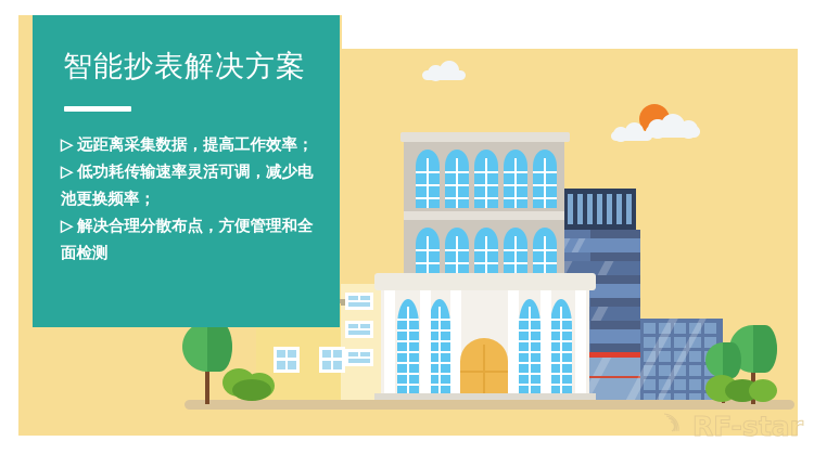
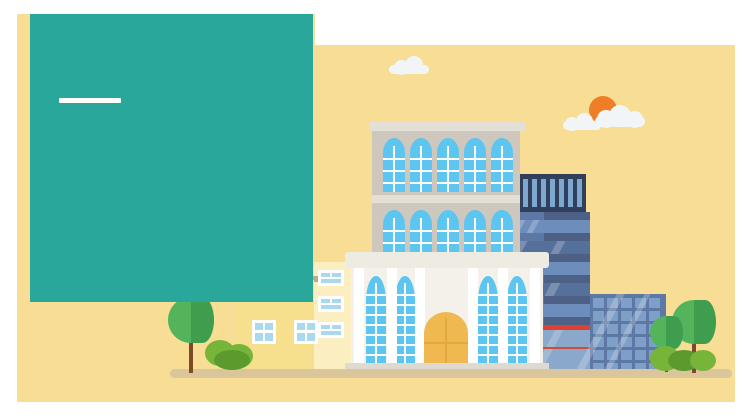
- 智能抄表解决方案
- ▷ 远距离采集数据，提高工作效率；
- ▷ 低功耗传输速率灵活可调，减少电池更换频率；
- ▷ 解决合理分散布点，方便管理和全面检测
- RF-star
